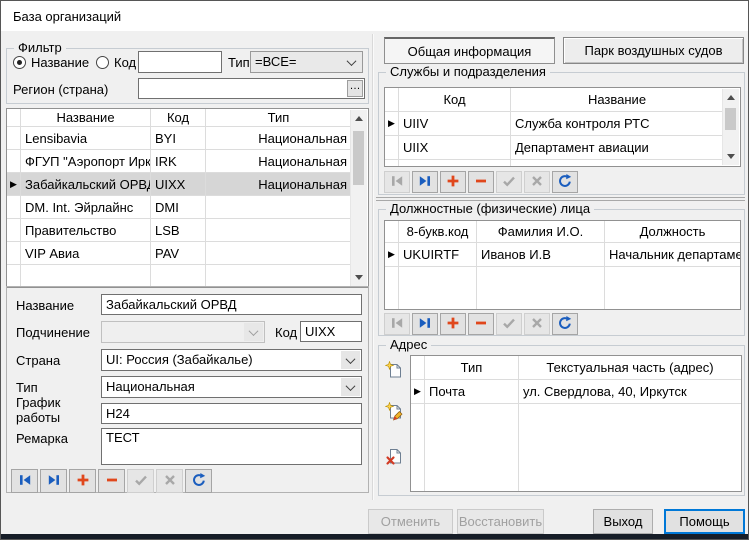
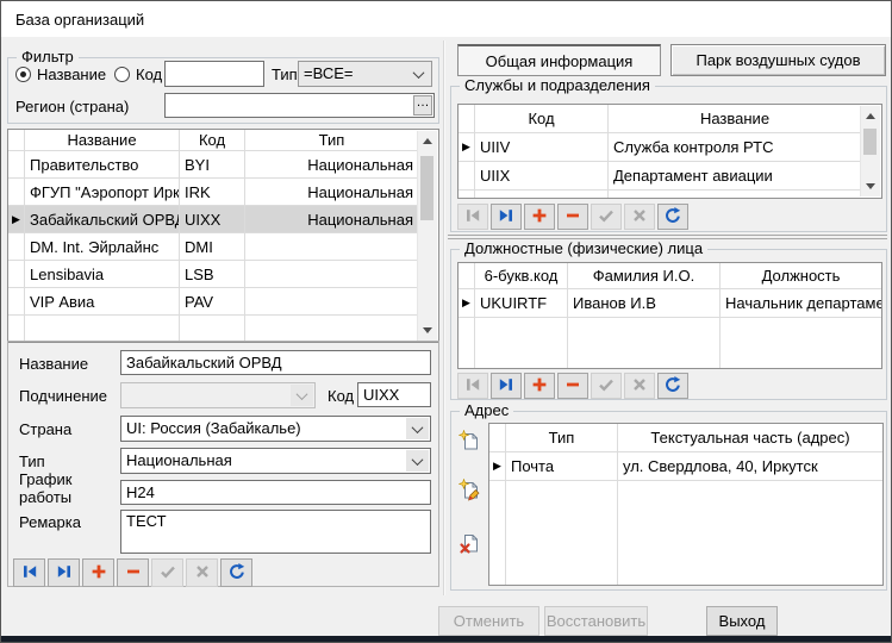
  База организаций
  Фильтр
  Название
  Код
  Тип
  =ВСЕ=
  Регион (страна)
  …
  Название
  Код
  Тип
- Lensibavia
+ Правительство
  BYI
  Национальная
  ФГУП "Аэропорт Ирк
  IRK
  Национальная
  ▶
  Забайкальский ОРВ
  UIXX
  Национальная
  DM. Int. Эйрлайнс
  DMI
- Правительство
+ Lensibavia
  LSB
  VIP Авиа
  PAV
  Название
  Забайкальский ОРВД
  Подчинение
  Код
  UIXX
  Страна
  UI: Россия (Забайкалье)
  Тип
  Национальная
  График работы
  H24
  Ремарка
  ТЕСТ
  Общая информация
  Парк воздушных судов
  Службы и подразделения
  Код
  Название
  ▶
  UIIV
  Служба контроля РТС
  UIIX
  Департамент авиации
  Должностные (физические) лица
- 8-букв.код
+ 6-букв.код
  Фамилия И.О.
  Должность
  ▶
  UKUIRTF
  Иванов И.В
  Начальник департаме
  Адрес
  Тип
  Текстуальная часть (адрес)
  ▶
  Почта
  ул. Свердлова, 40, Иркутск
  Отменить
  Восстановить
  Выход
- Помощь
